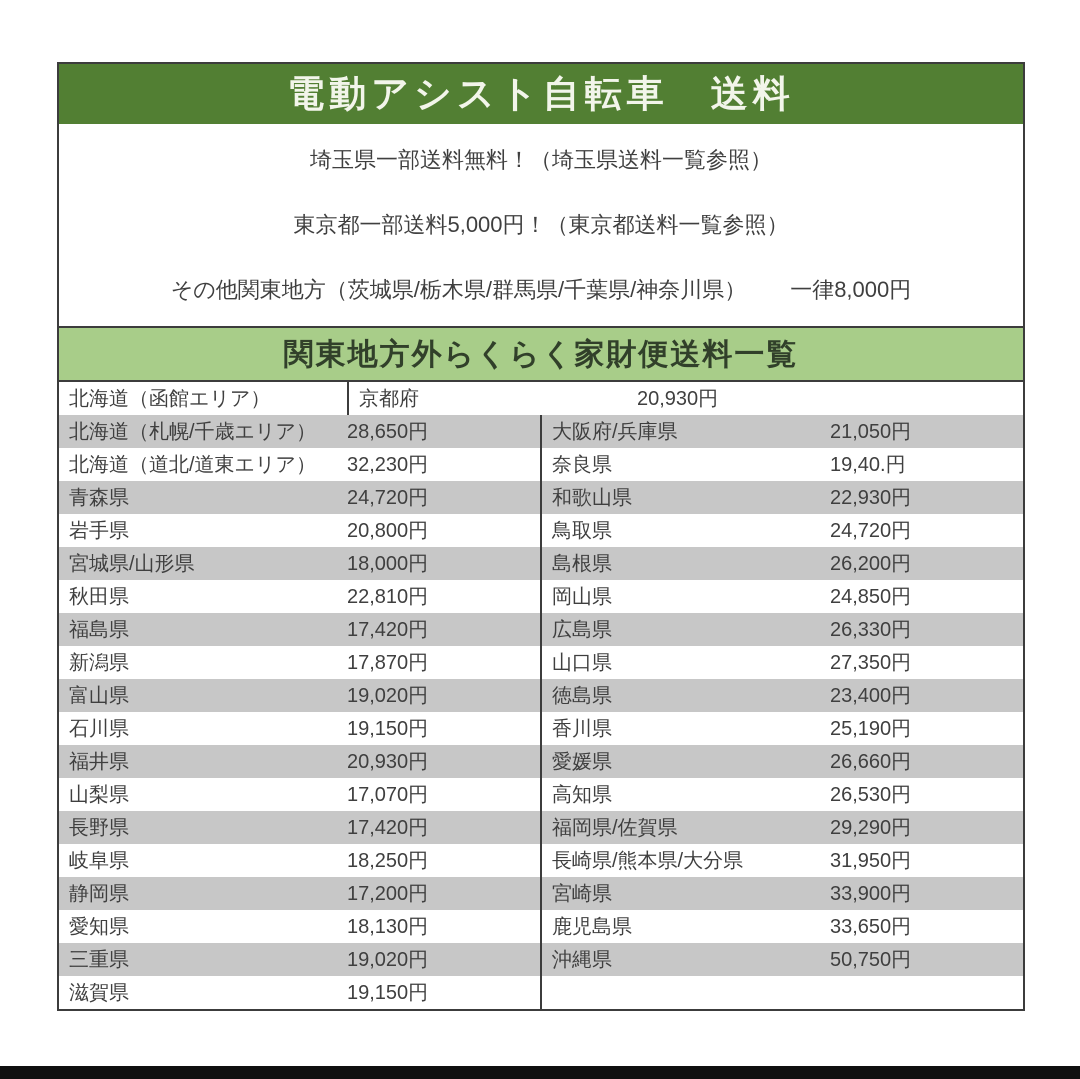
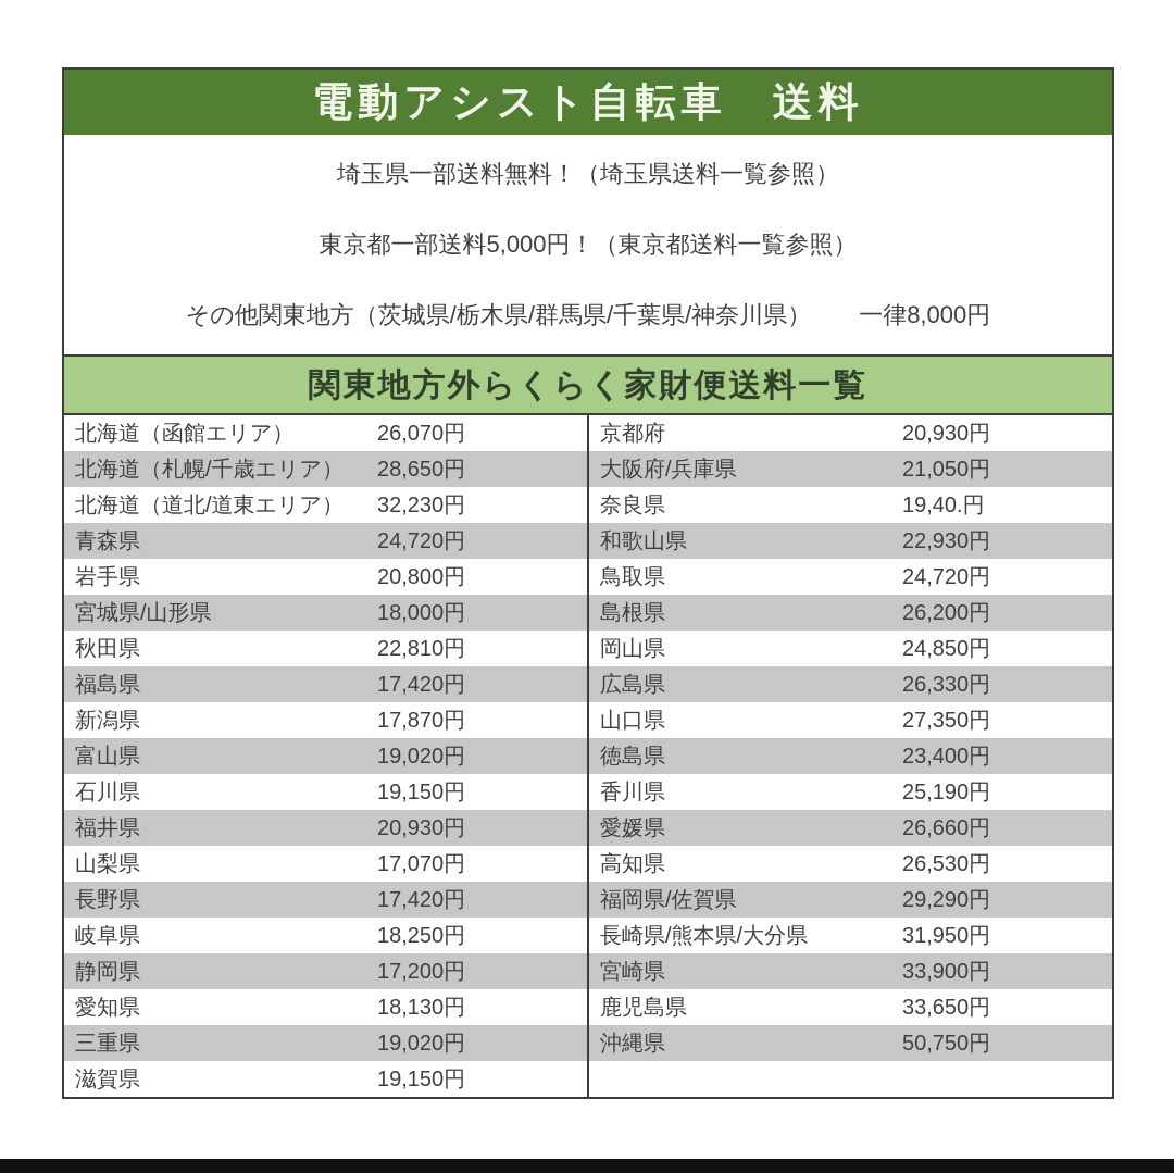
  電動アシスト自転車 送料
  埼玉県一部送料無料！（埼玉県送料一覧参照）
  東京都一部送料5,000円！（東京都送料一覧参照）
  その他関東地方（茨城県/栃木県/群馬県/千葉県/神奈川県） 一律8,000円
  関東地方外らくらく家財便送料一覧
  北海道（函館エリア）
+ 26,070円
  京都府
  20,930円
  北海道（札幌/千歳エリア）
  28,650円
  大阪府/兵庫県
  21,050円
  北海道（道北/道東エリア）
  32,230円
  奈良県
  19,40.円
  青森県
  24,720円
  和歌山県
  22,930円
  岩手県
  20,800円
  鳥取県
  24,720円
  宮城県/山形県
  18,000円
  島根県
  26,200円
  秋田県
  22,810円
  岡山県
  24,850円
  福島県
  17,420円
  広島県
  26,330円
  新潟県
  17,870円
  山口県
  27,350円
  富山県
  19,020円
  徳島県
  23,400円
  石川県
  19,150円
  香川県
  25,190円
  福井県
  20,930円
  愛媛県
  26,660円
  山梨県
  17,070円
  高知県
  26,530円
  長野県
  17,420円
  福岡県/佐賀県
  29,290円
  岐阜県
  18,250円
  長崎県/熊本県/大分県
  31,950円
  静岡県
  17,200円
  宮崎県
  33,900円
  愛知県
  18,130円
  鹿児島県
  33,650円
  三重県
  19,020円
  沖縄県
  50,750円
  滋賀県
  19,150円
